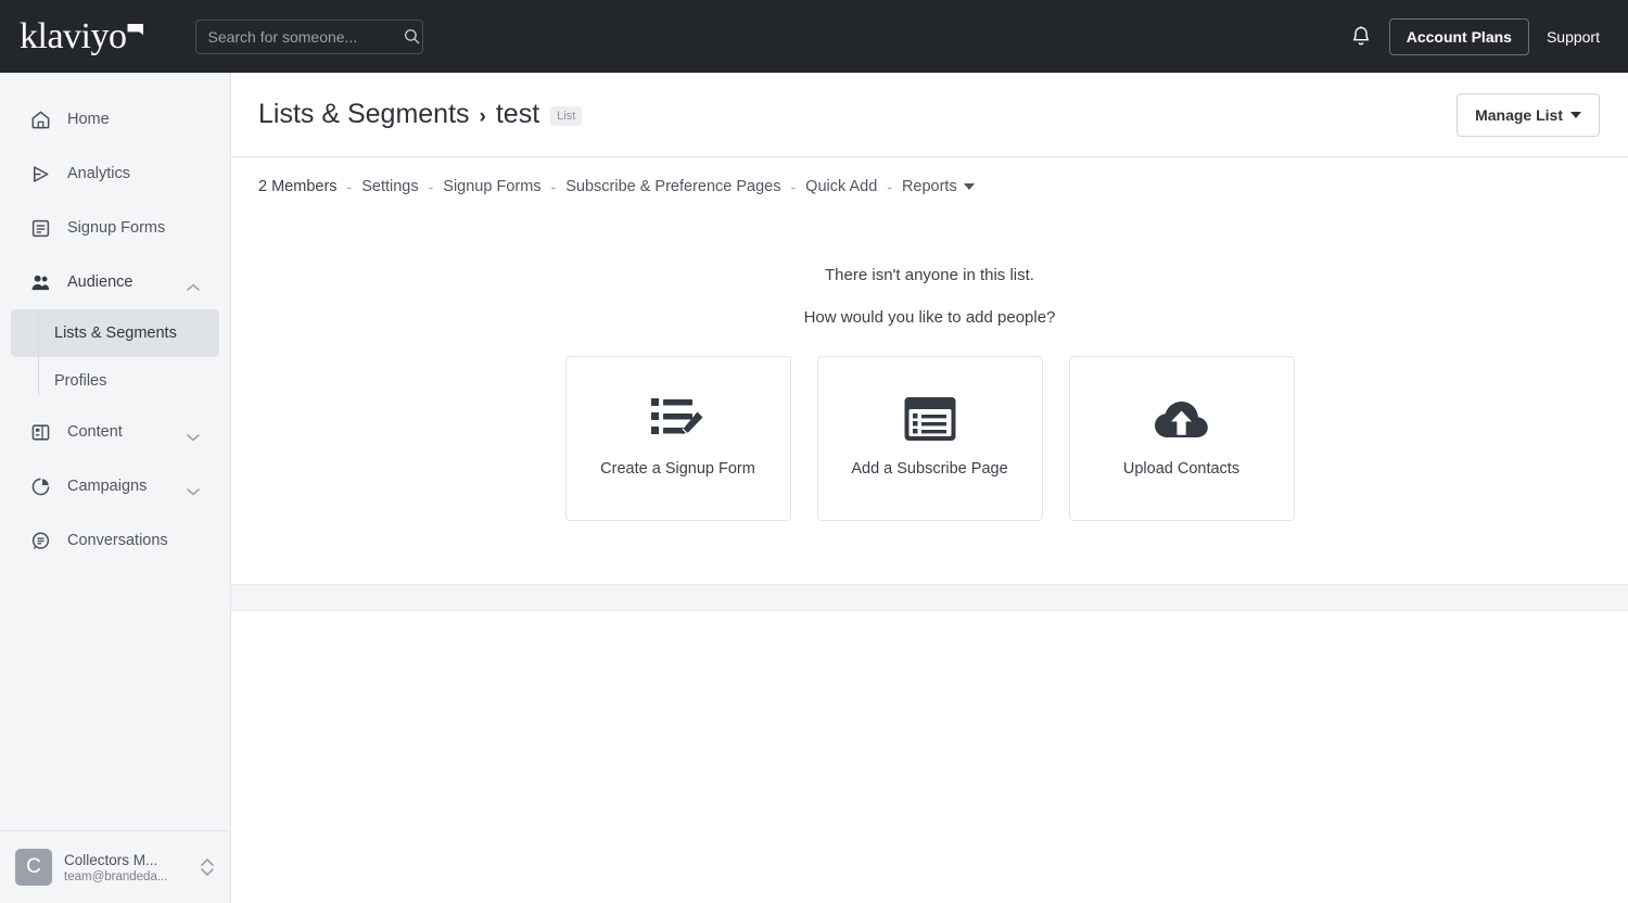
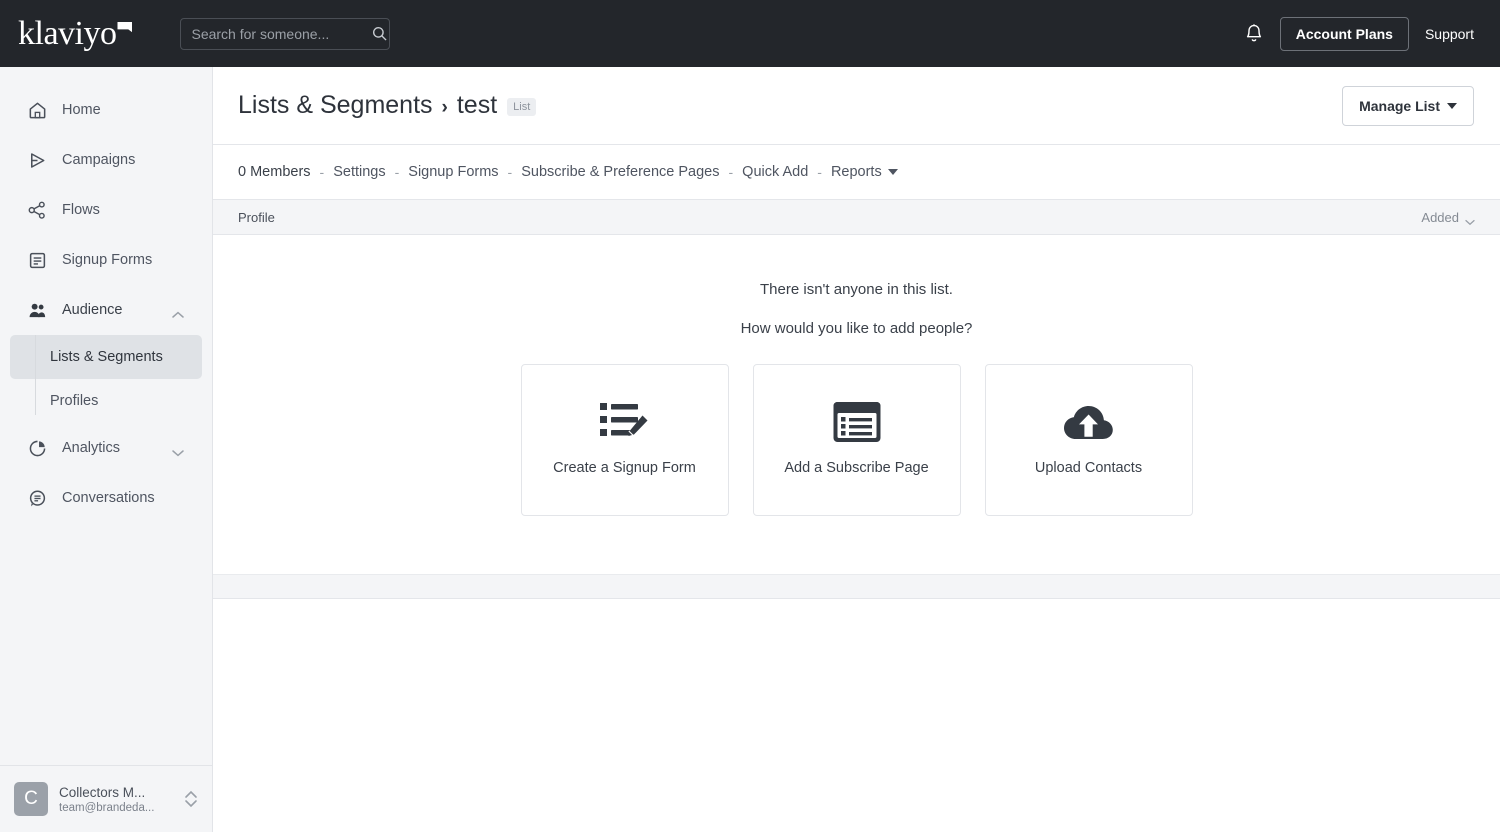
  klaviyo
  Search for someone...
  Account Plans
  Support
  Home
- Analytics
+ Campaigns
+ Flows
  Signup Forms
  Audience
  Lists & Segments
  Profiles
- Content
- Campaigns
+ Analytics
  Conversations
  C
  Collectors M...
  team@brandeda...
  Lists & Segments
  ›
  test
  List
  Manage List
- 2 Members
+ 0 Members
  -
  Settings
  -
  Signup Forms
  -
  Subscribe & Preference Pages
  -
  Quick Add
  -
  Reports
+ Profile
+ Added
  There isn't anyone in this list.
  How would you like to add people?
  Create a Signup Form
  Add a Subscribe Page
  Upload Contacts
